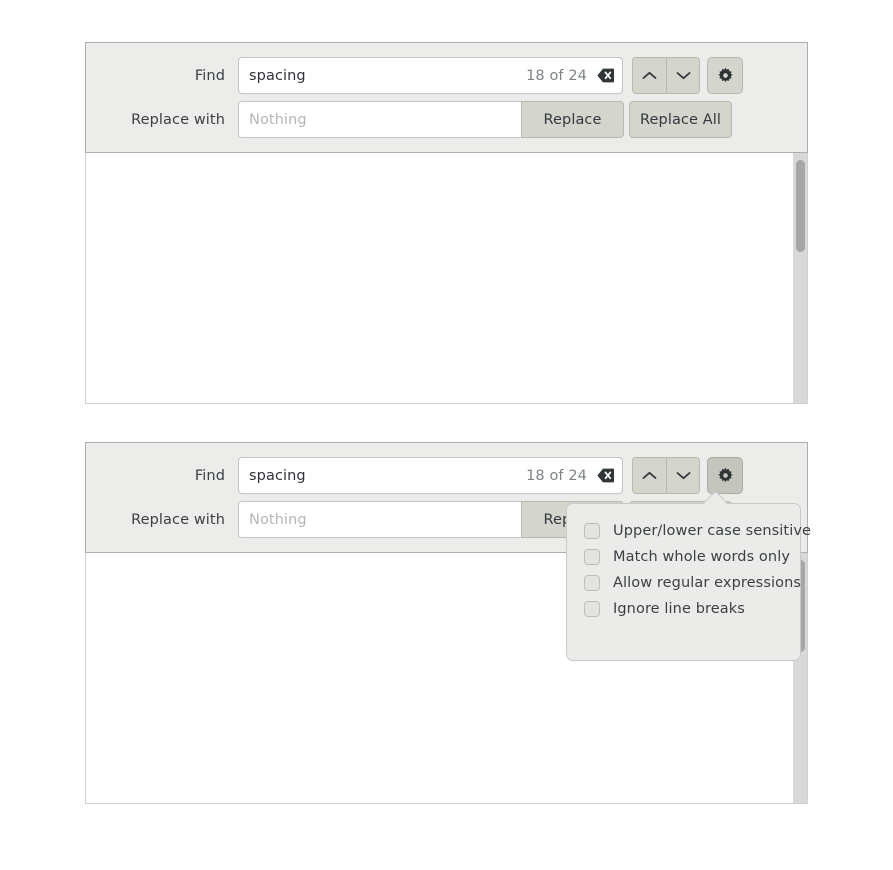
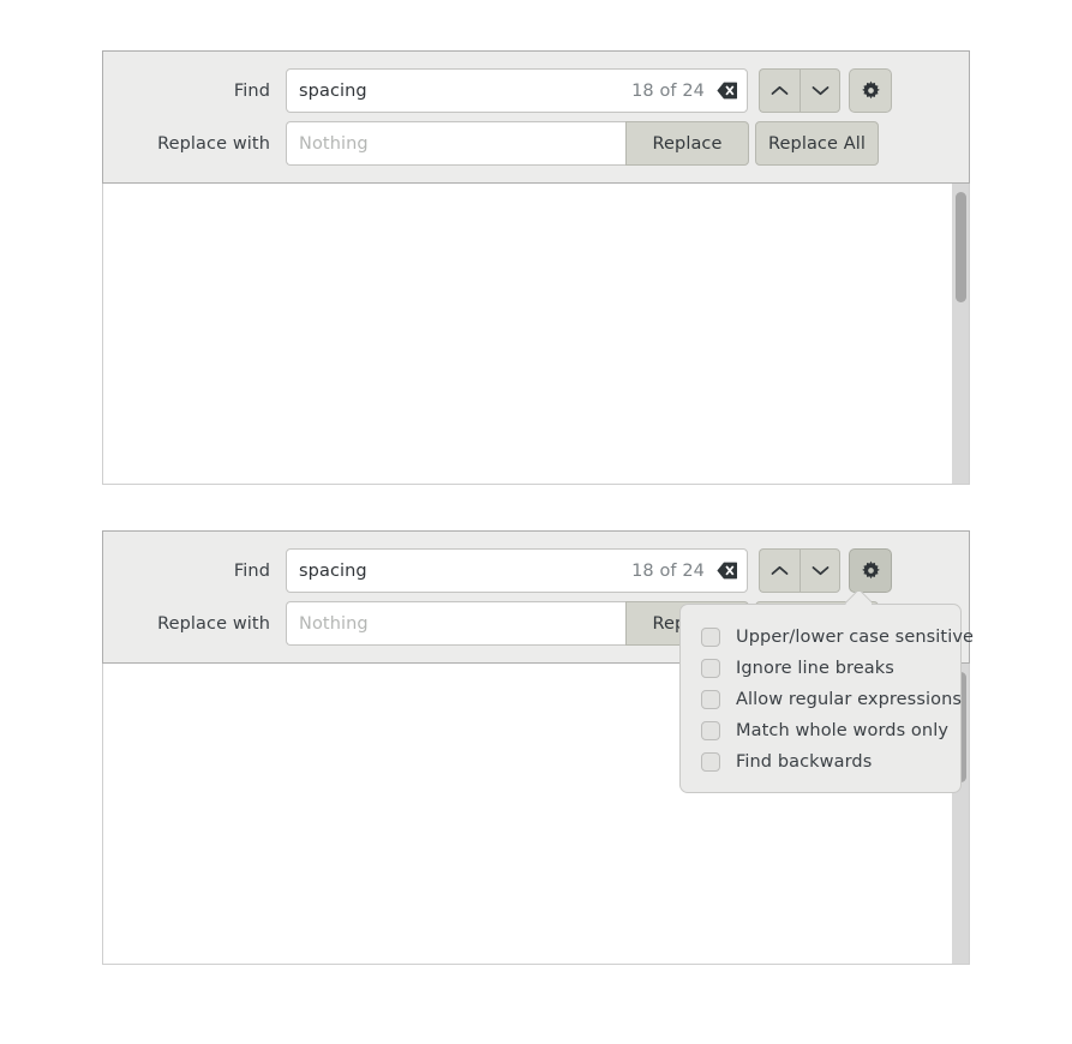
  Find
  spacing
  18 of 24
  Replace with
  Nothing
  Replace
  Replace All
  Find
  spacing
  18 of 24
  Replace with
  Nothing
  Upper/lower case sensitive
- Match whole words only
+ Ignore line breaks
  Allow regular expressions
- Ignore line breaks
+ Match whole words only
+ Find backwards
